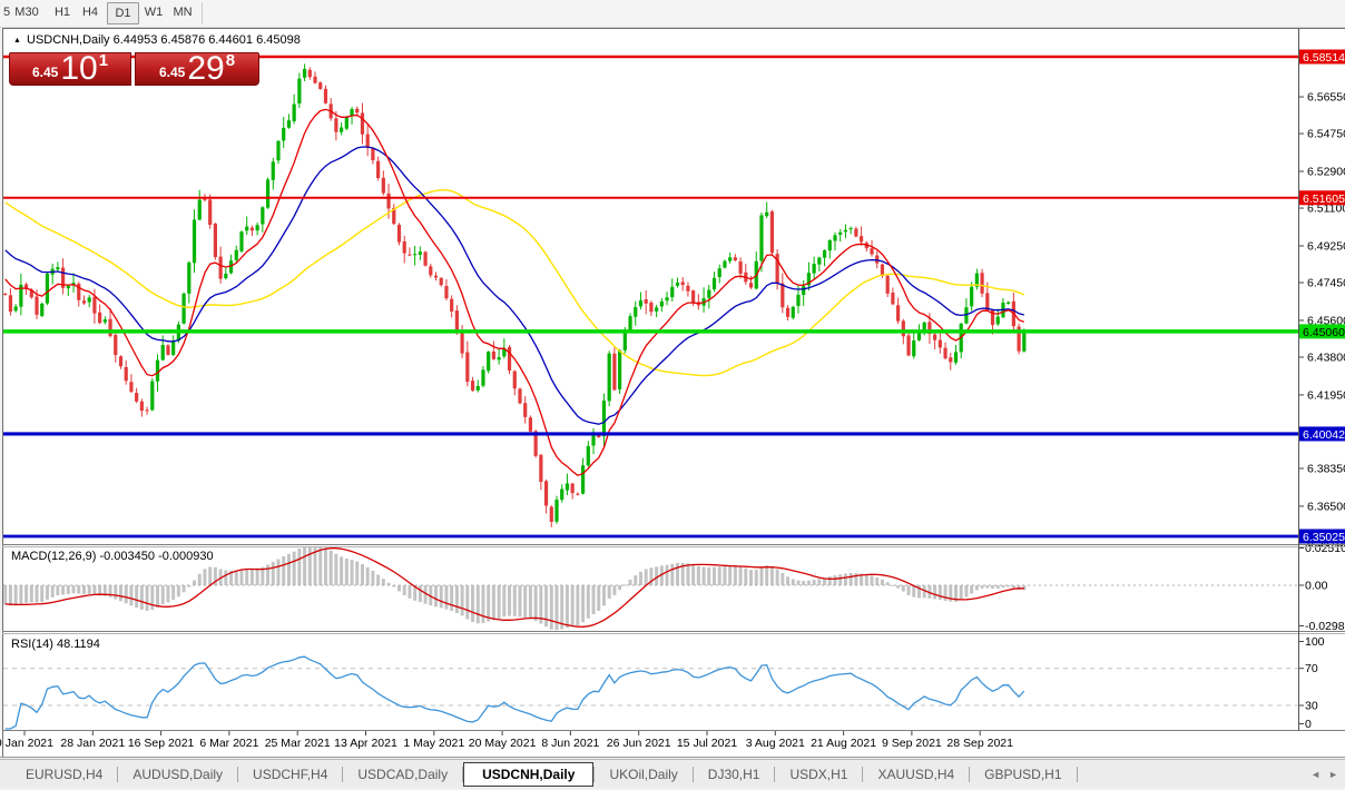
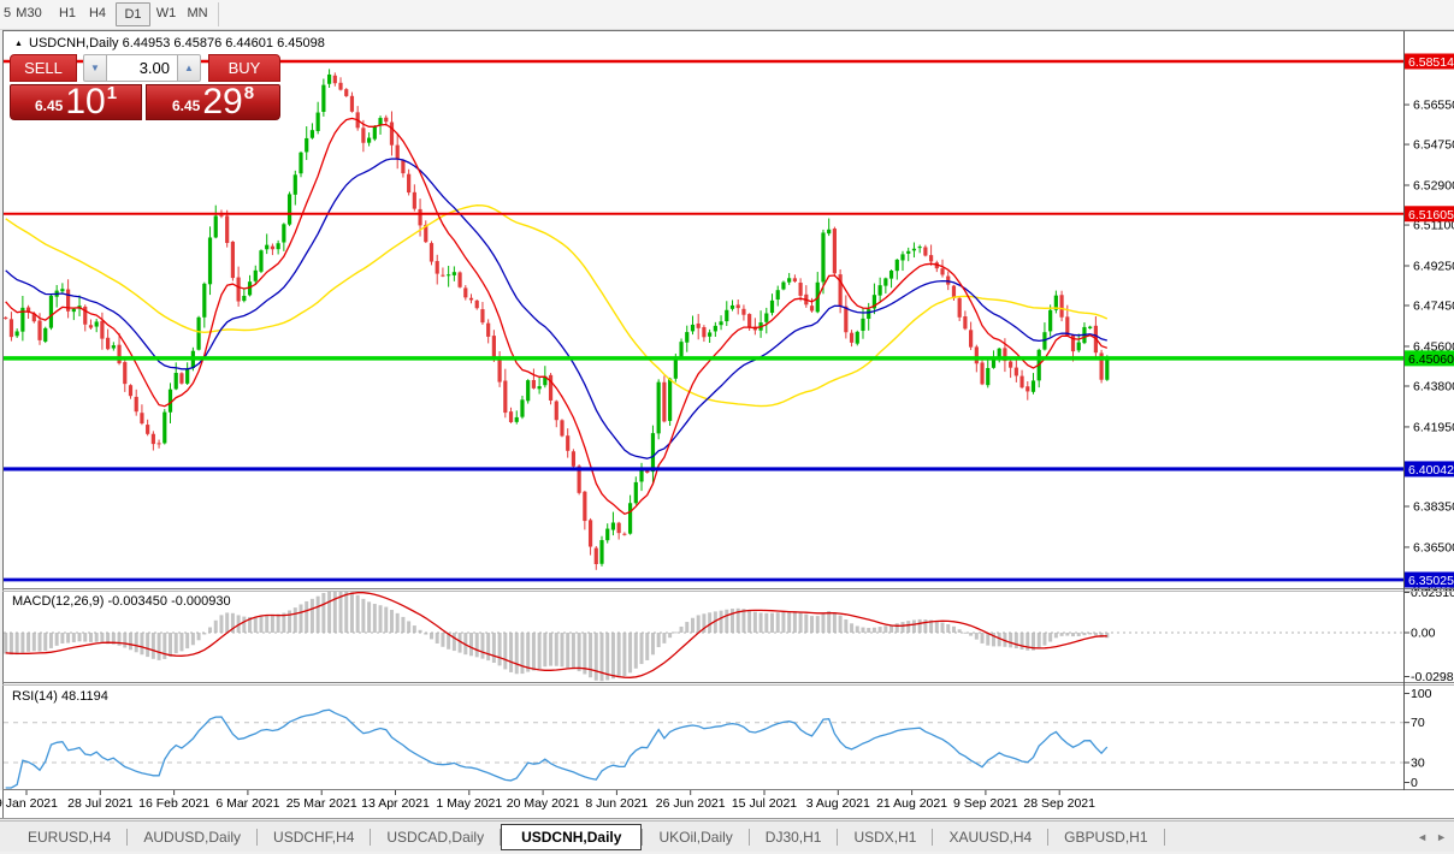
  6.5655
  6.5475
  6.5290
  6.5110
  6.4925
  6.4745
  6.4560
  6.4380
  6.4195
  6.3835
  6.3650
  6.58514
  6.51605
  6.45060
  6.40042
  6.35025
  0.02510
  0.00
  -0.0298
  100
  70
  30
  0
  Jan 2021
- 28 Jan 2021
+ 28 Jul 2021
- 16 Sep 2021
+ 16 Feb 2021
  6 Mar 2021
  25 Mar 2021
  13 Apr 2021
  1 May 2021
  20 May 2021
  8 Jun 2021
  26 Jun 2021
  15 Jul 2021
  3 Aug 2021
  21 Aug 2021
  9 Sep 2021
  28 Sep 2021
  USDCNH,Daily 6.44953 6.45876 6.44601 6.45098
  MACD(12,26,9) -0.003450 -0.000930
  RSI(14) 48.1194
  5
  M30
  H1
  H4
  D1
  W1
  MN
+ SELL
+ ▼
+ 3.00
+ ▲
+ BUY
  6.45
  10
  1
  6.45
  29
  8
  EURUSD,H4
  AUDUSD,Daily
  USDCHF,H4
  USDCAD,Daily
  USDCNH,Daily
  UKOil,Daily
  DJ30,H1
  USDX,H1
  XAUUSD,H4
  GBPUSD,H1
  ◄ ►
